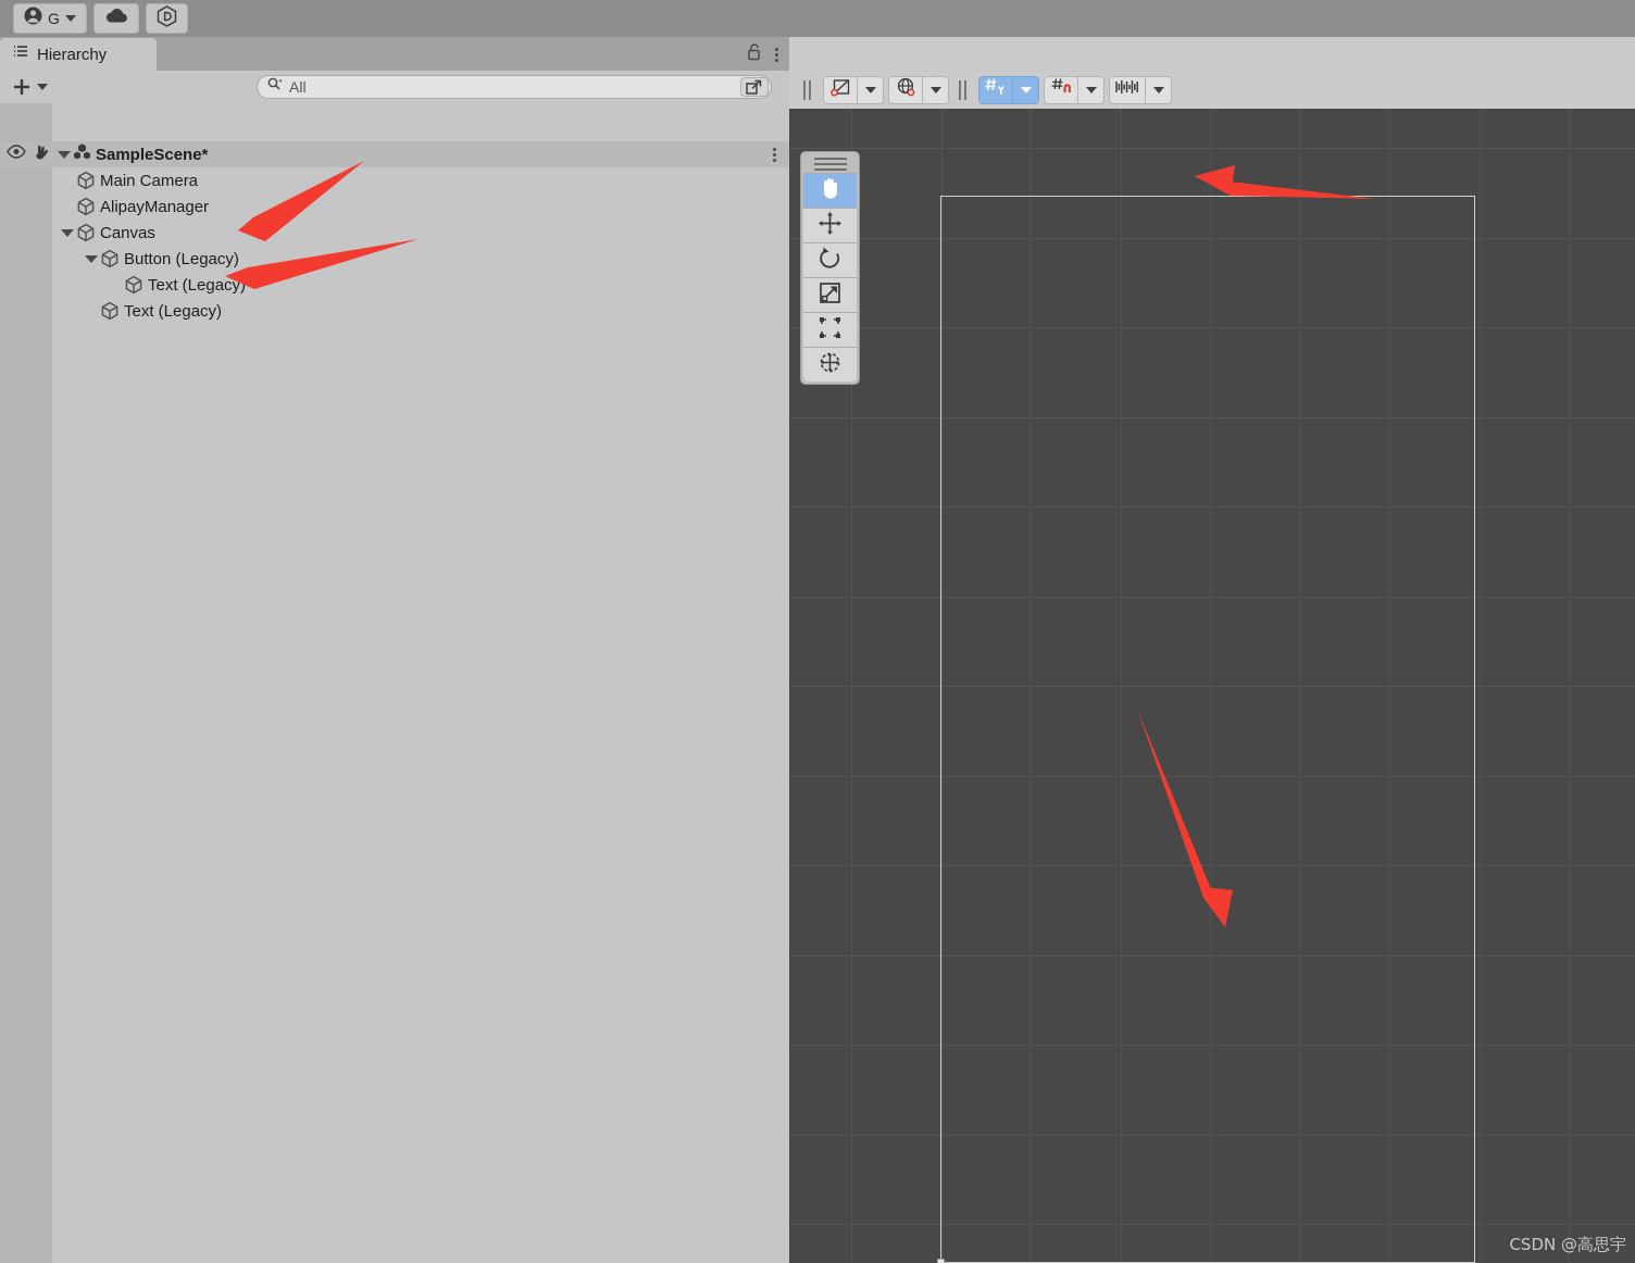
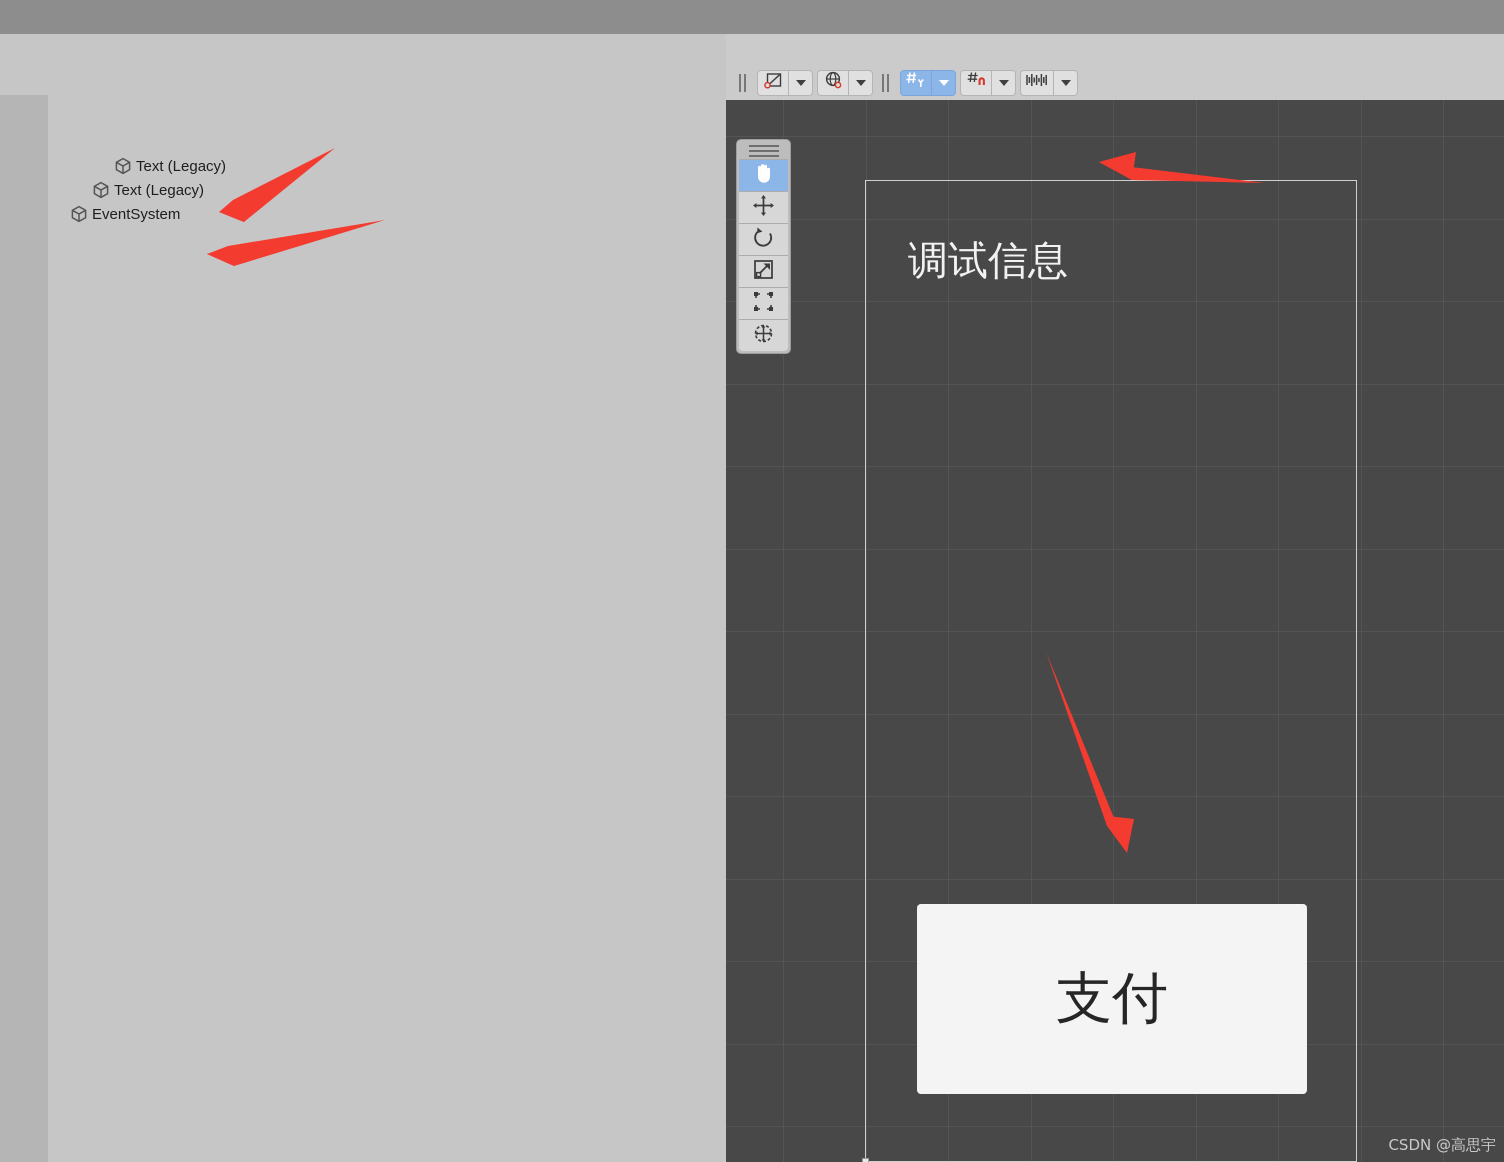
- G
- Hierarchy
- All
- SampleScene*
- Main Camera
- AlipayManager
- Canvas
- Button (Legacy)
  Text (Legacy)
  Text (Legacy)
+ EventSystem
+ 调试信息
+ 支付
  CSDN @高思宇
